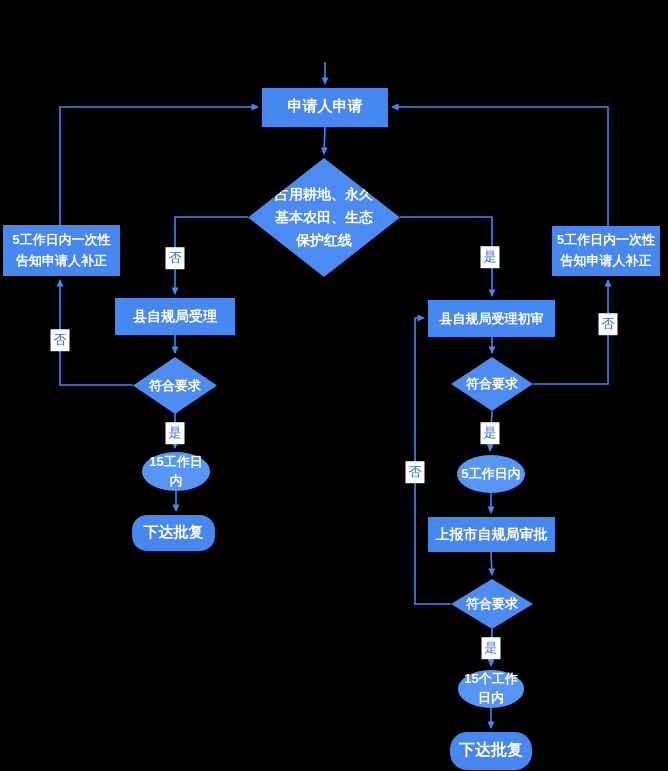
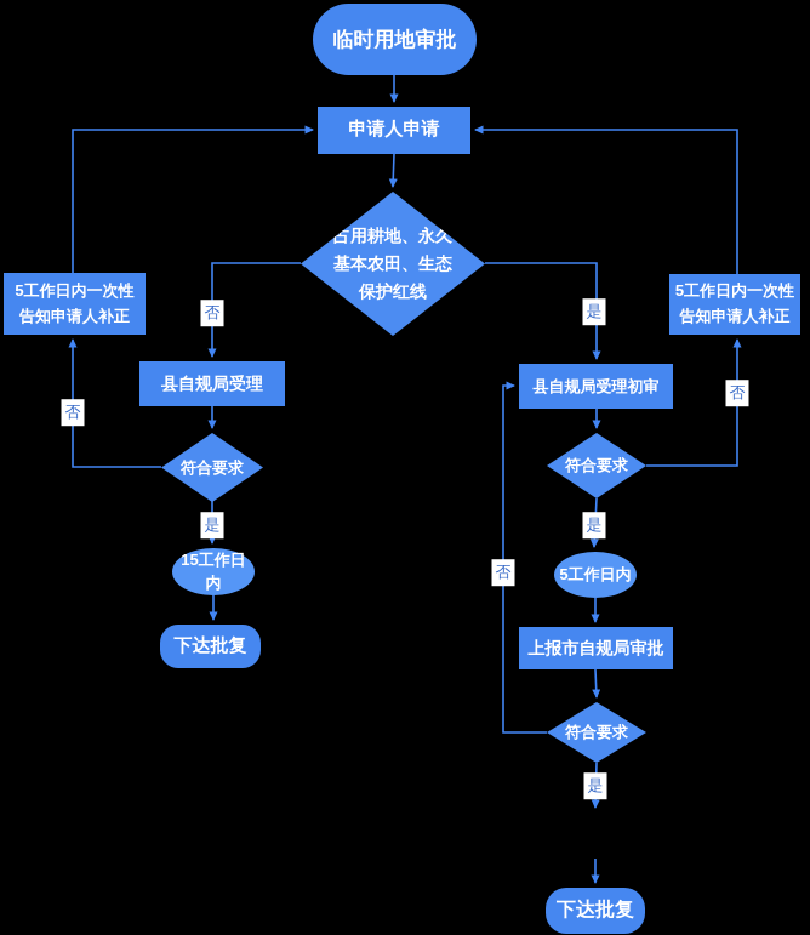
+ 临时用地审批
  申请人申请
  占用耕地、永久
  基本农田、生态
  保护红线
  5工作日内一次性
  告知申请人补正
  5工作日内一次性
  告知申请人补正
  县自规局受理
  符合要求
  15工作日
  内
  下达批复
  县自规局受理初审
  符合要求
  5工作日内
  上报市自规局审批
  符合要求
- 15个工作
- 日内
  下达批复
  否
  是
  否
  是
  否
  是
  否
  是
